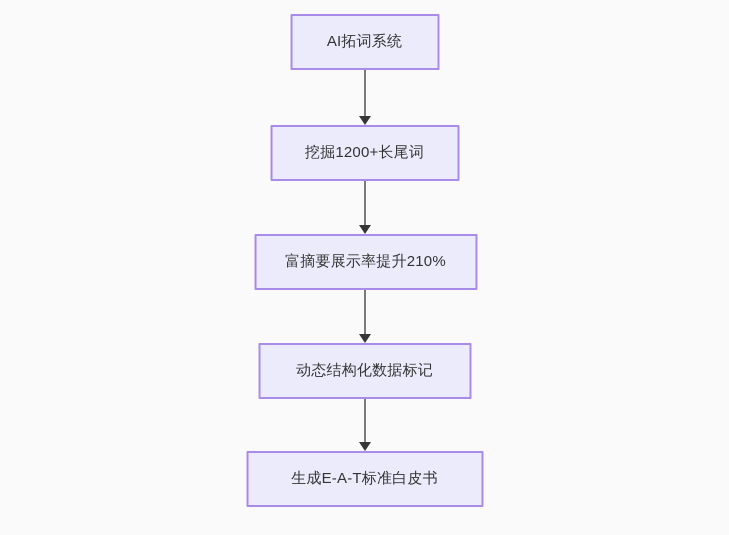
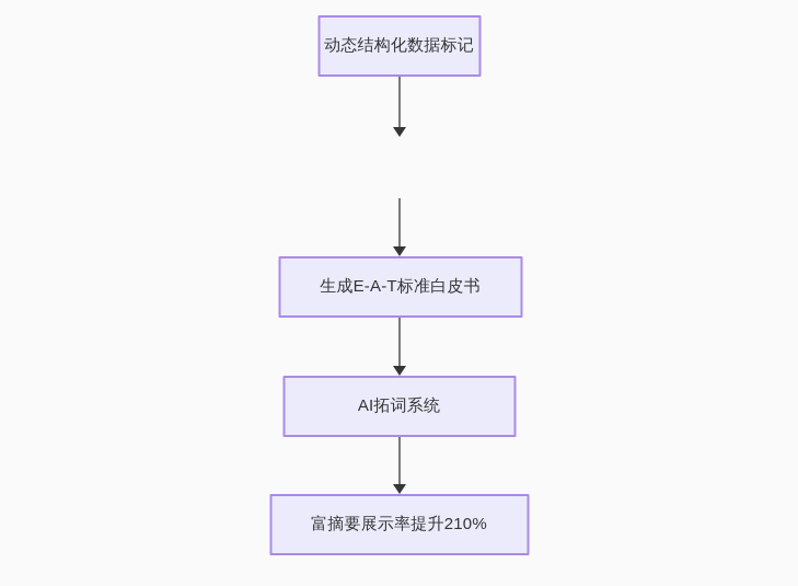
- AI拓词系统
+ 动态结构化数据标记
- 挖掘1200+长尾词
- 富摘要展示率提升210%
+ 生成E-A-T标准白皮书
- 动态结构化数据标记
+ AI拓词系统
- 生成E-A-T标准白皮书
+ 富摘要展示率提升210%
